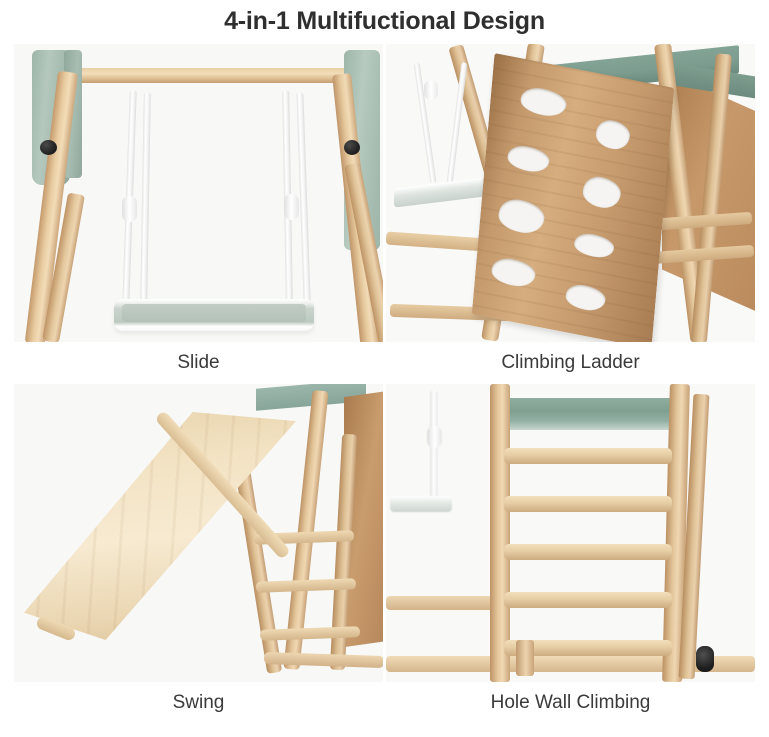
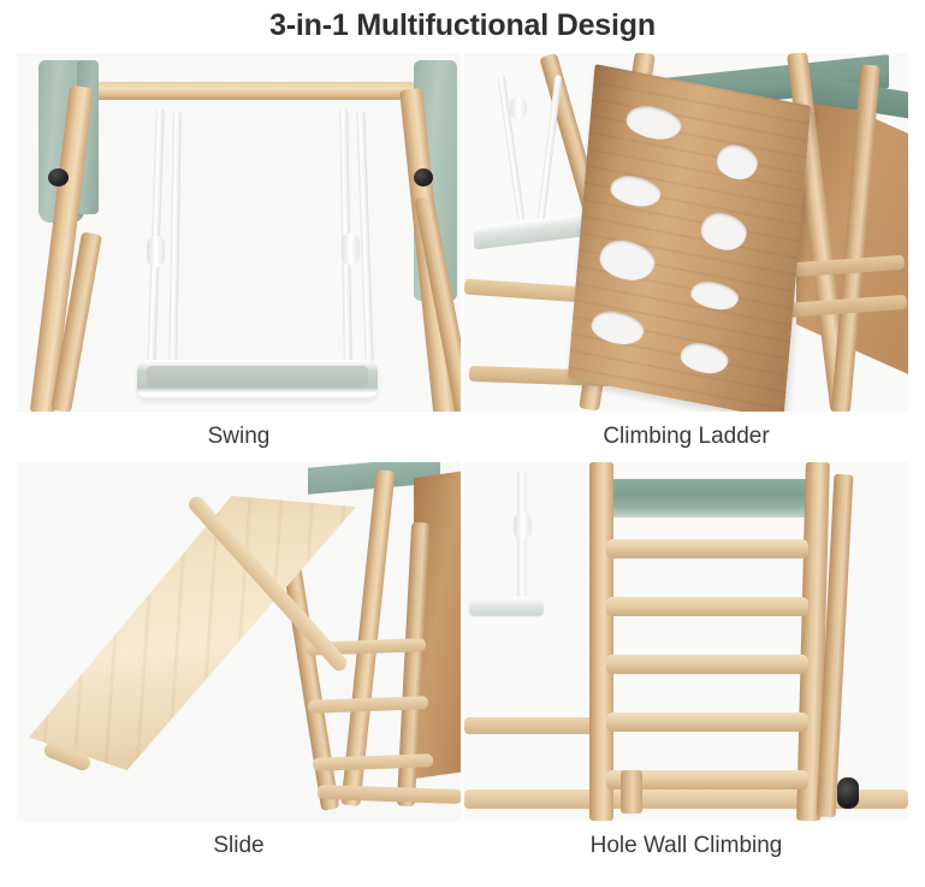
- 4-in-1 Multifuctional Design
+ 3-in-1 Multifuctional Design
- Slide
+ Swing
  Climbing Ladder
- Swing
+ Slide
  Hole Wall Climbing
